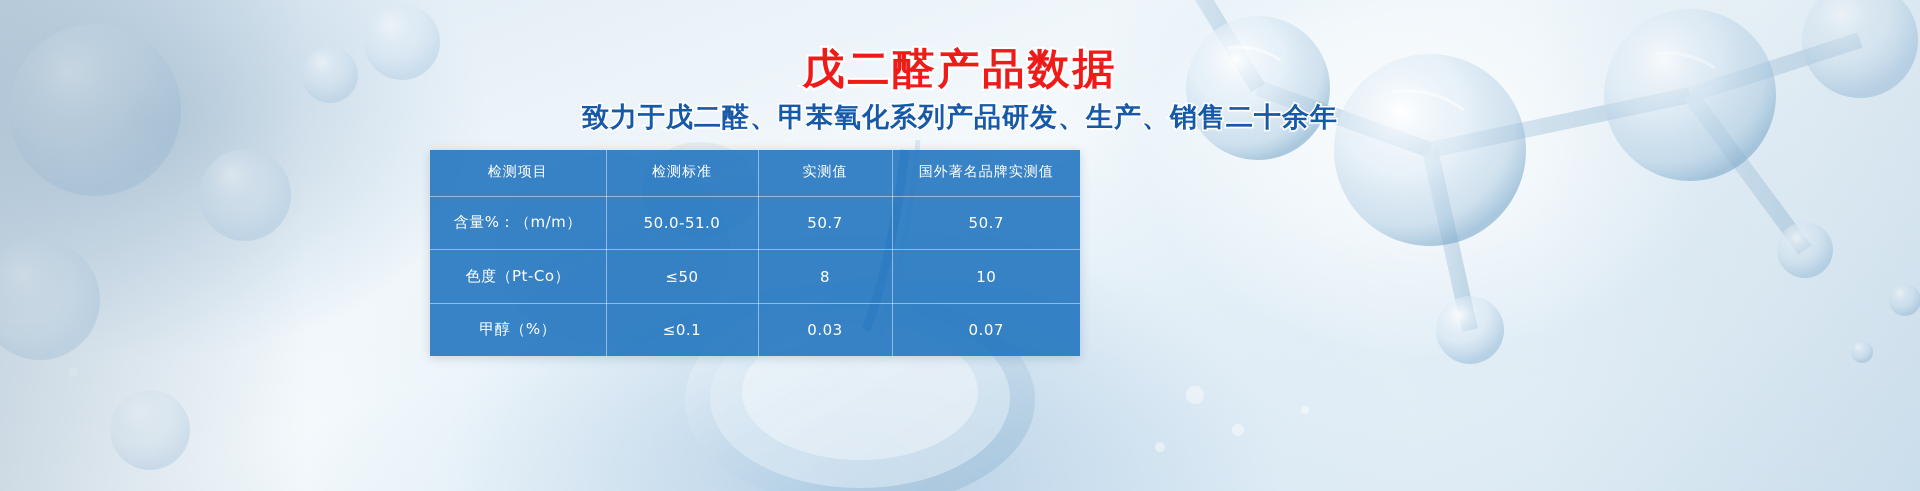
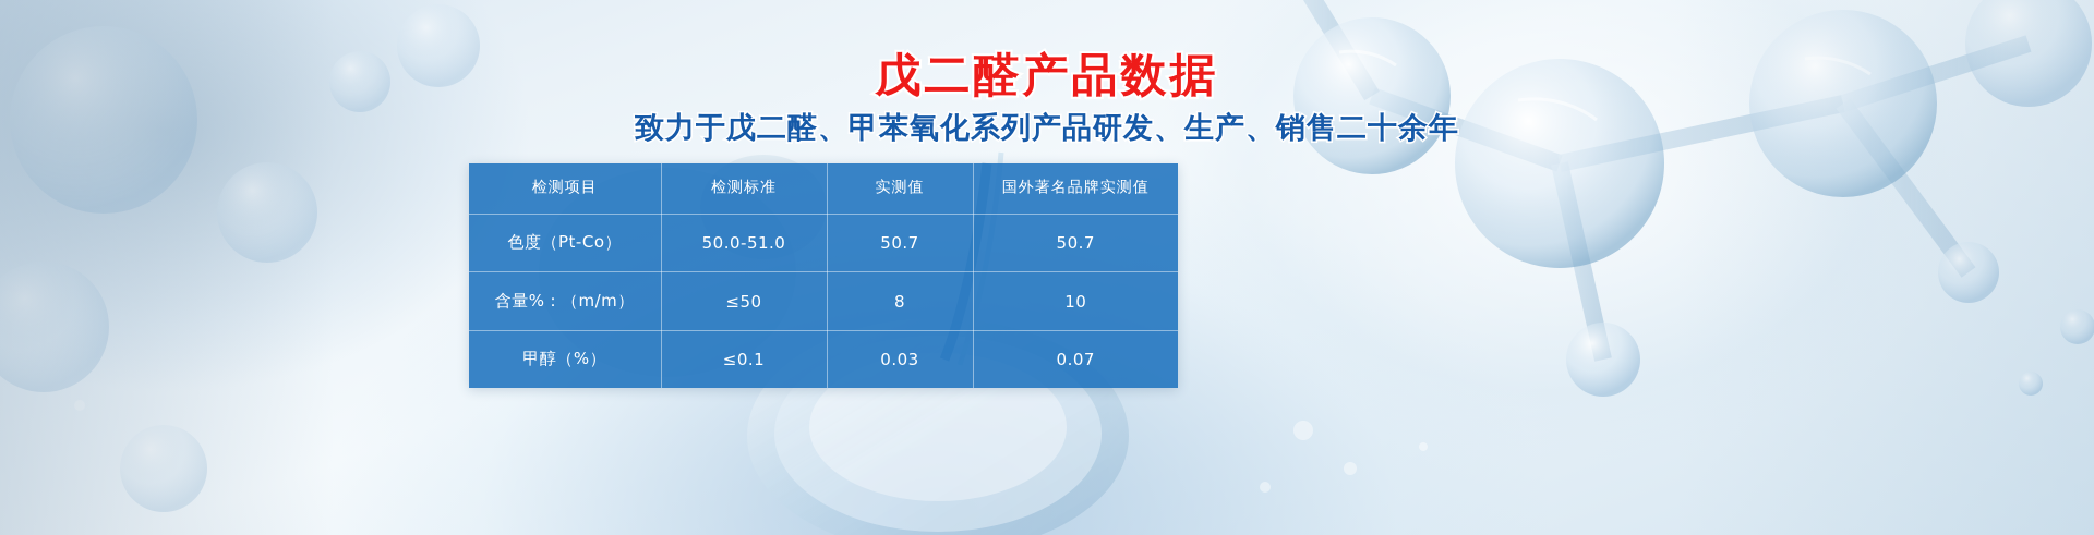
  戊二醛产品数据
  致力于戊二醛、甲苯氧化系列产品研发、生产、销售二十余年
  检测项目	检测标准	实测值	国外著名品牌实测值
- 含量%：（m/m）	50.0-51.0	50.7	50.7
+ 色度（Pt-Co）	50.0-51.0	50.7	50.7
- 色度（Pt-Co）	≤50	8	10
+ 含量%：（m/m）	≤50	8	10
  甲醇（%）	≤0.1	0.03	0.07
